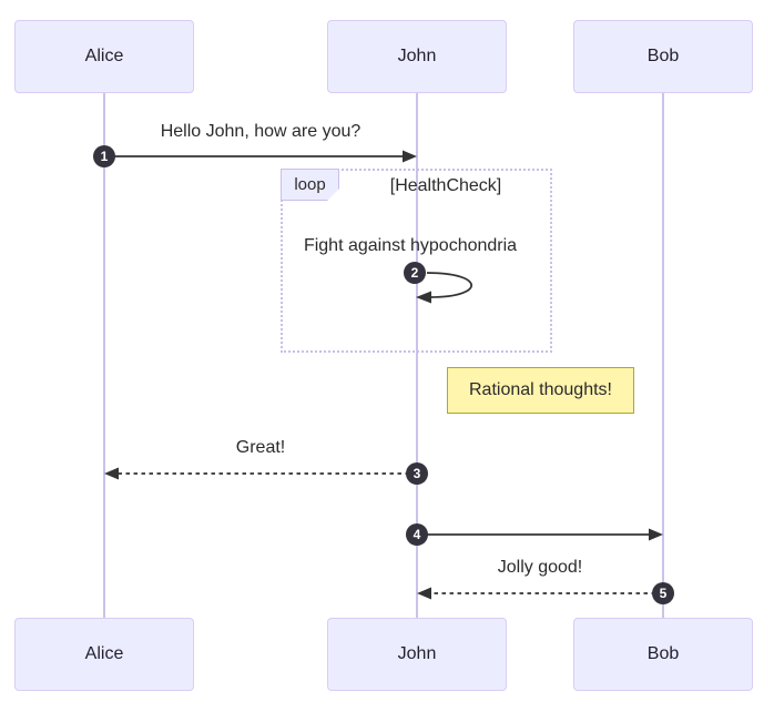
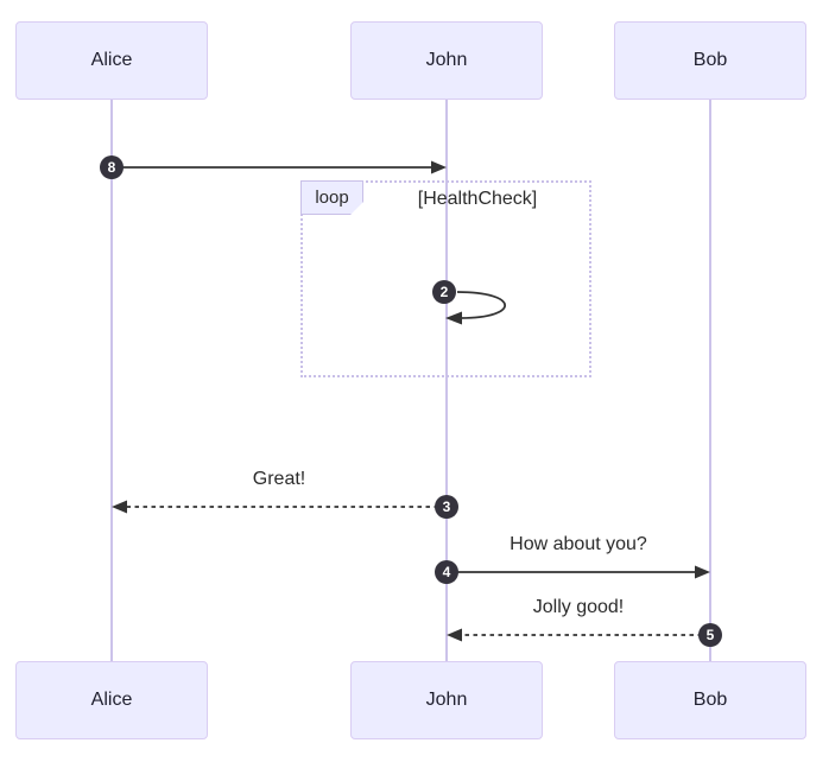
  loop
  [HealthCheck]
- Hello John, how are you?
- Fight against hypochondria
  Great!
+ How about you?
  Jolly good!
- 1
+ 8
  2
  3
  4
  5
- Rational thoughts!
  Alice
  John
  Bob
  Alice
  John
  Bob
